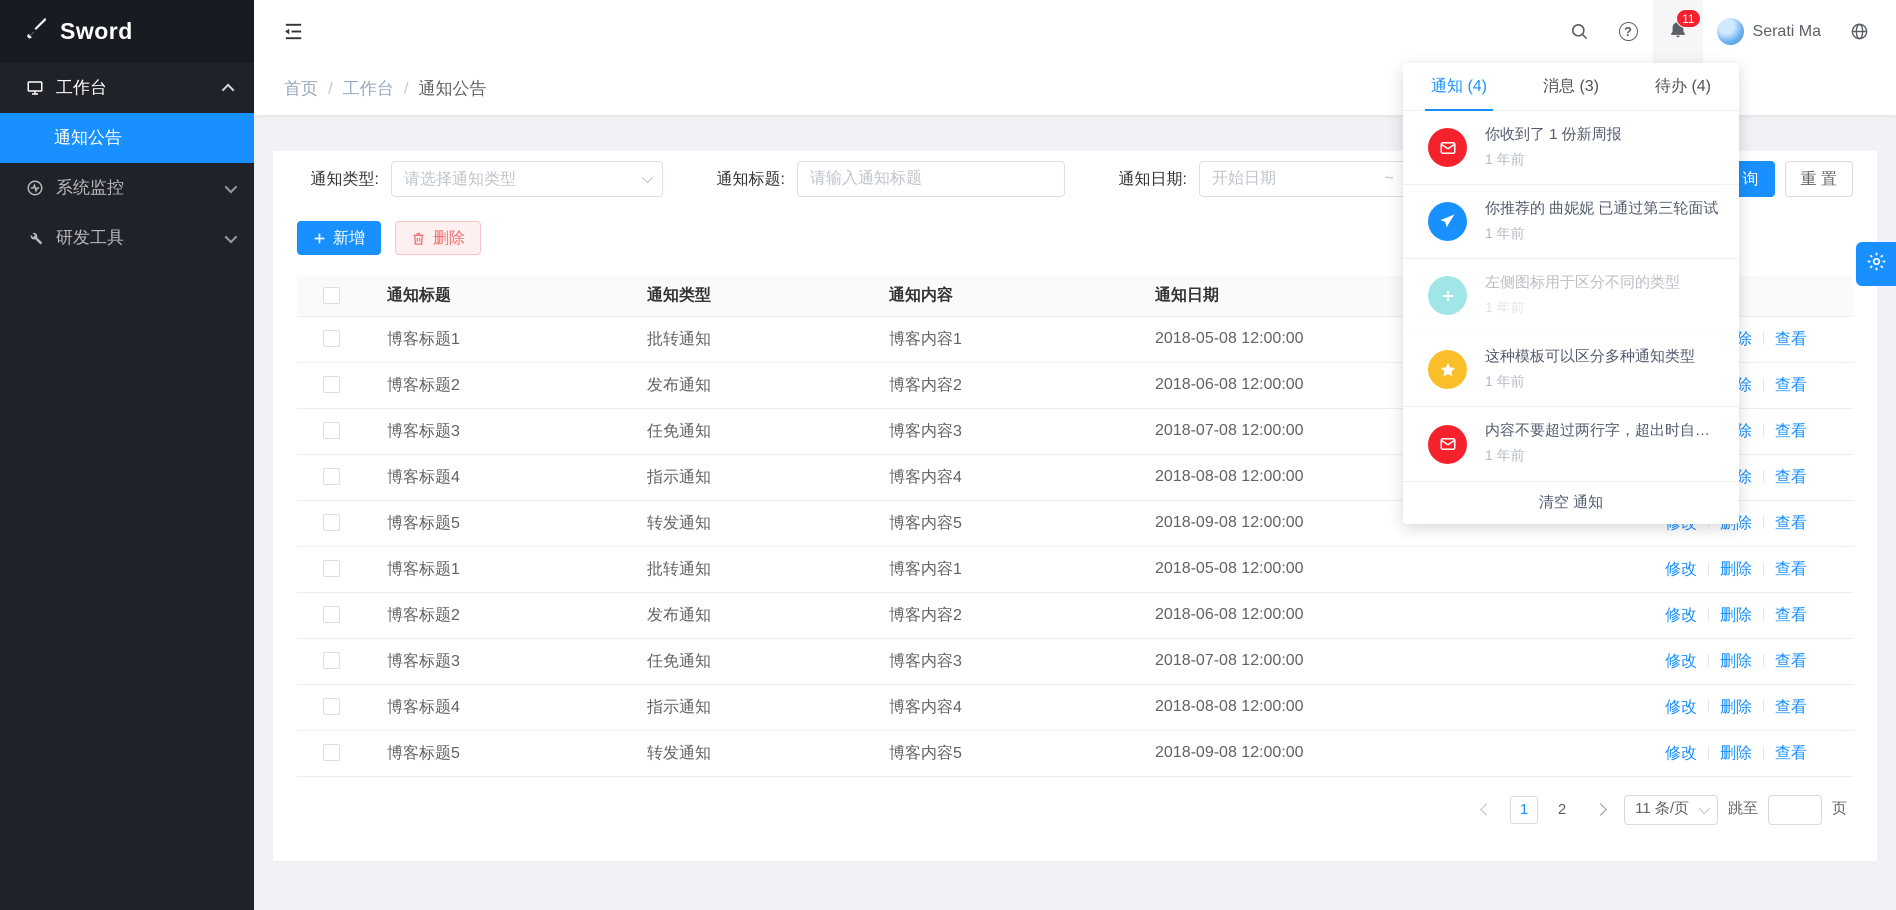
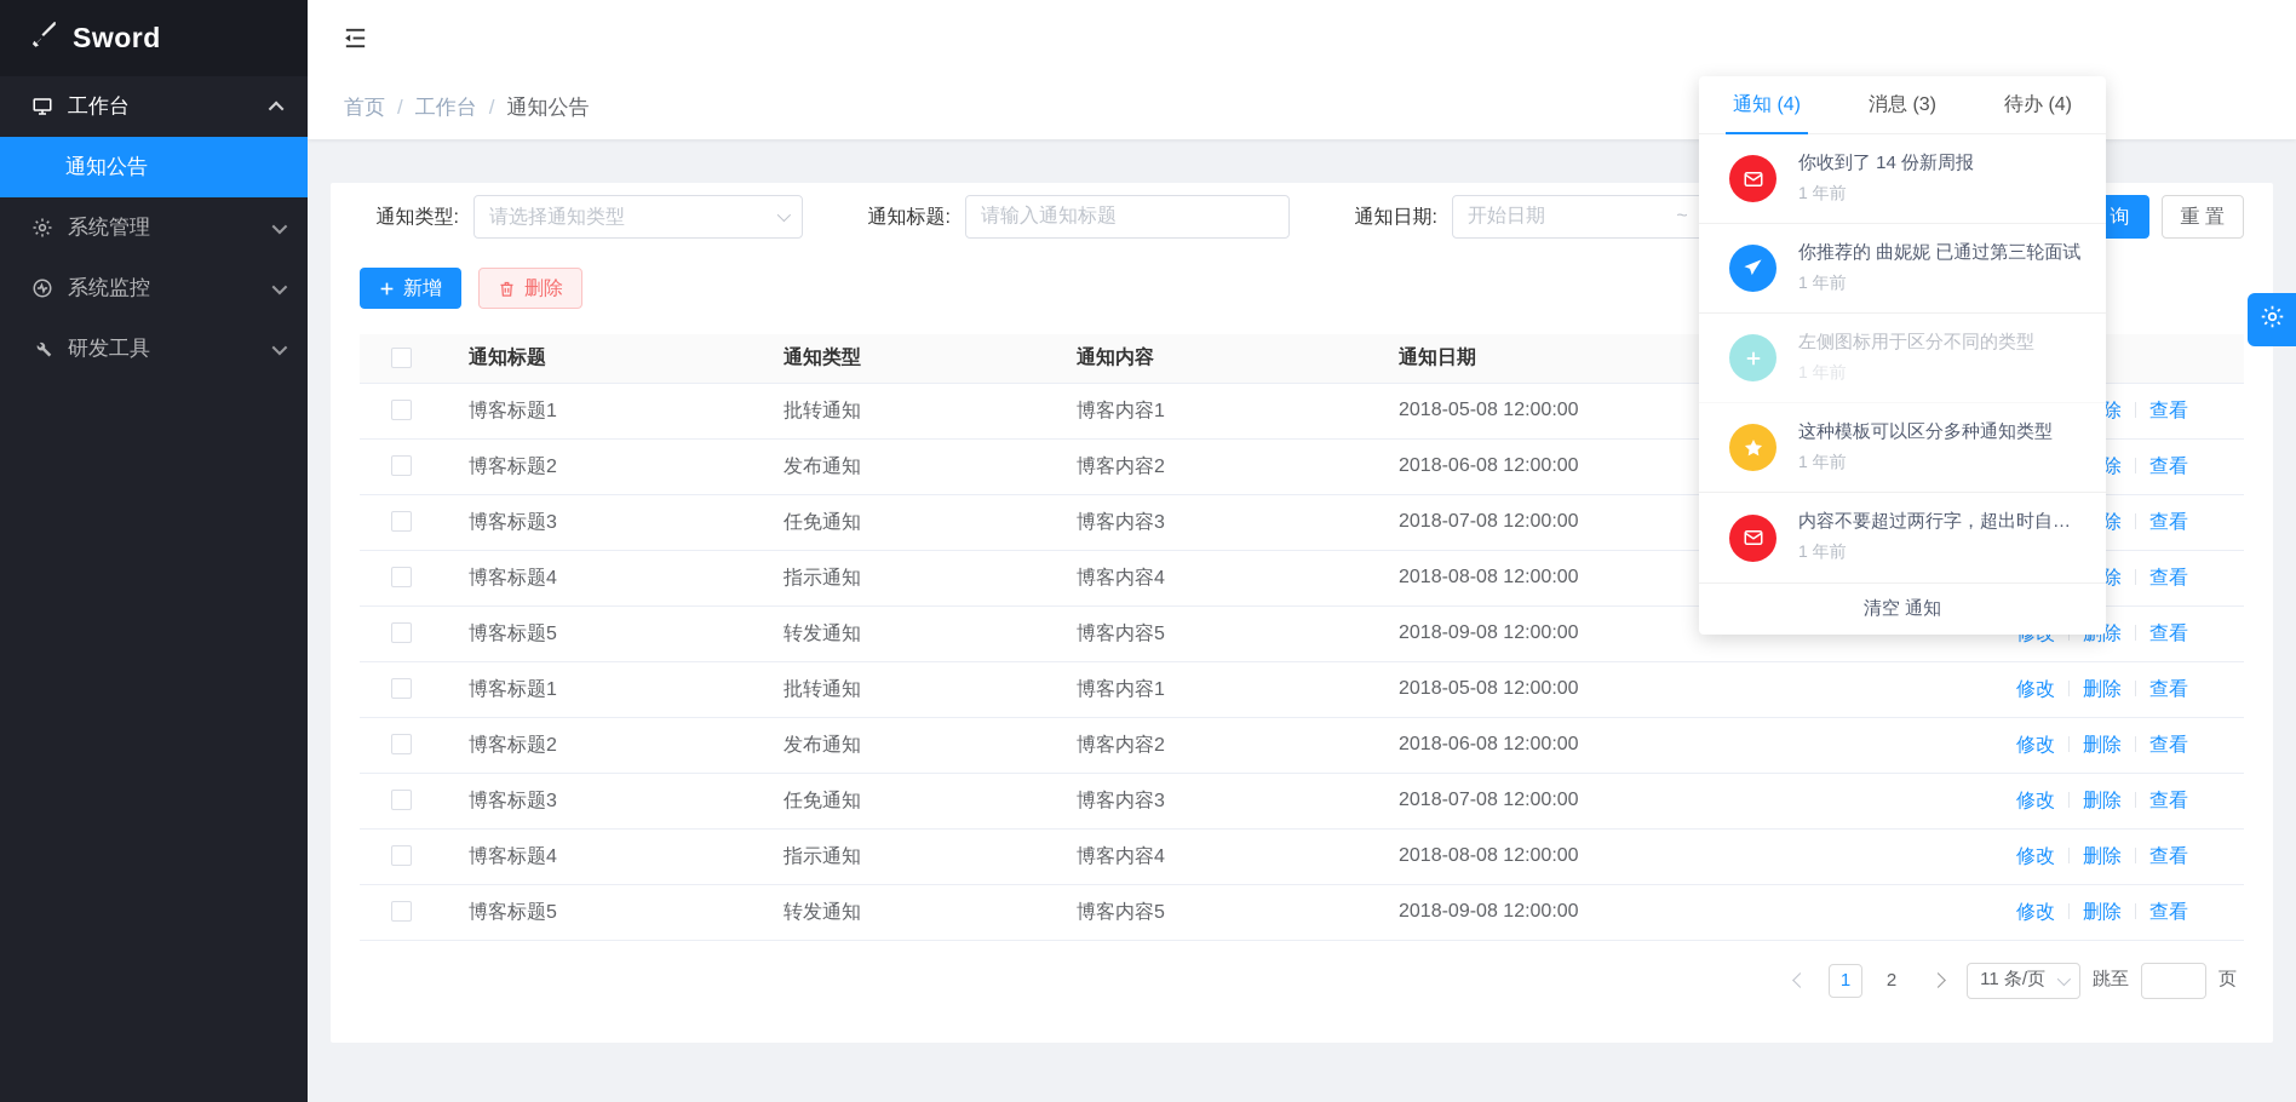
  Sword
  工作台
  通知公告
+ 系统管理
  系统监控
  研发工具
- ?
- 11
- Serati Ma
  首页
  /
  工作台
  /
  通知公告
  通知类型:
  请选择通知类型
  通知标题:
  请输入通知标题
  通知日期:
  开始日期
  ~
  重 置
  新增
  删除
  	通知标题	通知类型	通知内容	通知日期
  	博客标题1	批转通知	博客内容1	2018-05-08 12:00:00	除 查看
  	博客标题2	发布通知	博客内容2	2018-06-08 12:00:00	除 查看
  	博客标题3	任免通知	博客内容3	2018-07-08 12:00:00	除 查看
  	博客标题4	指示通知	博客内容4	2018-08-08 12:00:00	除 查看
  	博客标题5	转发通知	博客内容5	2018-09-08 12:00:00	除 查看
  	博客标题1	批转通知	博客内容1	2018-05-08 12:00:00	修改 删除 查看
  	博客标题2	发布通知	博客内容2	2018-06-08 12:00:00	修改 删除 查看
  	博客标题3	任免通知	博客内容3	2018-07-08 12:00:00	修改 删除 查看
  	博客标题4	指示通知	博客内容4	2018-08-08 12:00:00	修改 删除 查看
  	博客标题5	转发通知	博客内容5	2018-09-08 12:00:00	修改 删除 查看
  1
  2
  11 条/页
  跳至
  页
  通知 (4)
  消息 (3)
  待办 (4)
- 你收到了 1 份新周报
+ 你收到了 14 份新周报
  1 年前
  你推荐的 曲妮妮 已通过第三轮面试
  1 年前
  左侧图标用于区分不同的类型
  1 年前
  这种模板可以区分多种通知类型
  1 年前
  内容不要超过两行字，超出时自动截
  1 年前
  清空 通知
